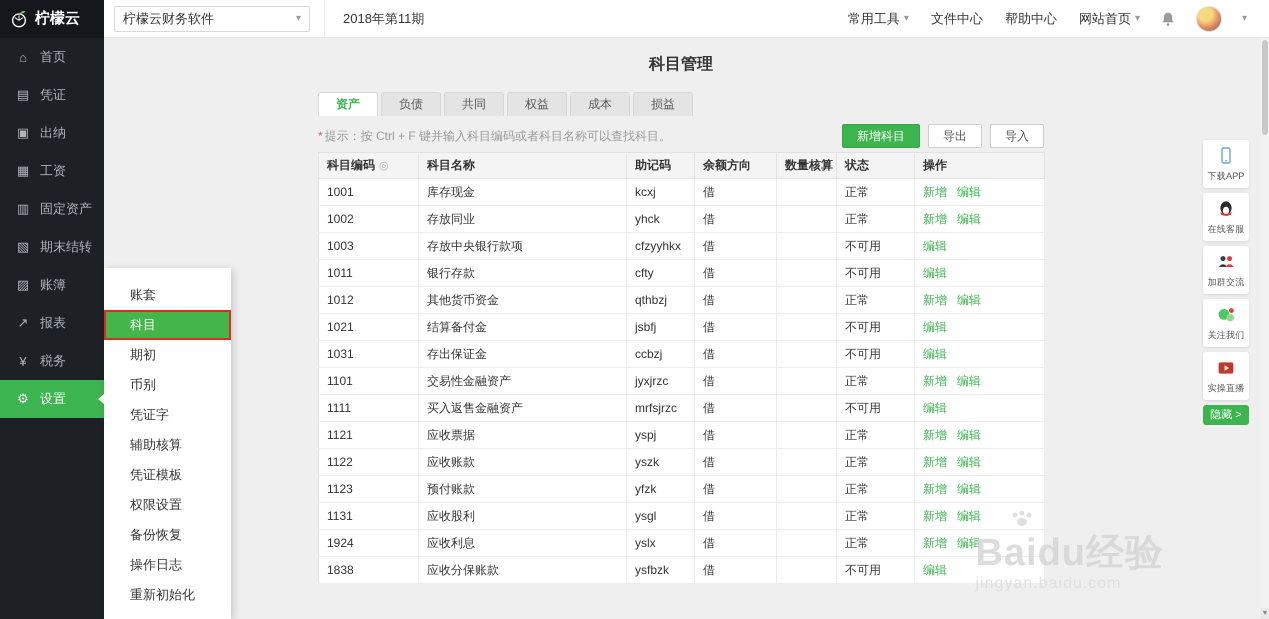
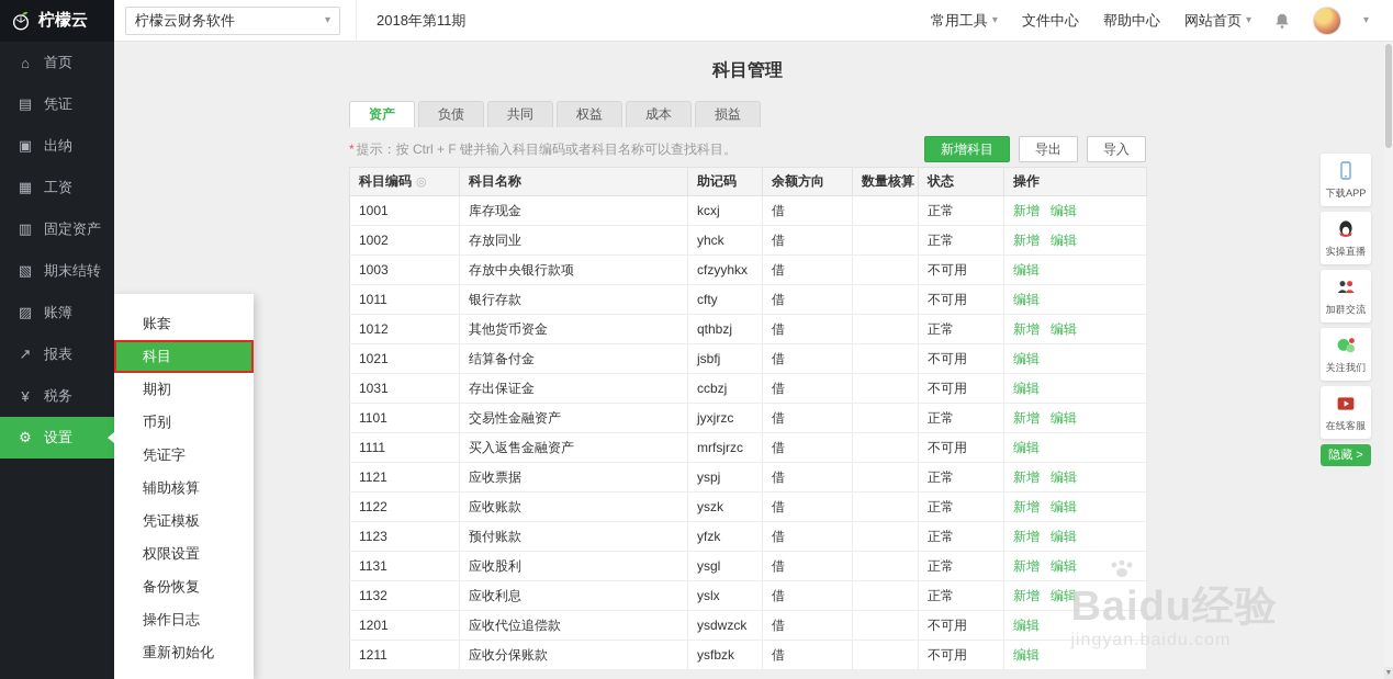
  柠檬云
  ⌂
  首页
  ▤
  凭证
  ▣
  出纳
  ▦
  工资
  ▥
  固定资产
  ▧
  期末结转
  ▨
  账簿
  ↗
  报表
  ¥
  税务
  ⚙
  设置
  柠檬云财务软件
  ▾
  2018年第11期
  常用工具
  ▾
  文件中心
  帮助中心
  网站首页
  ▾
  ▾
  账套
  科目
  期初
  币别
  凭证字
  辅助核算
  凭证模板
  权限设置
  备份恢复
  操作日志
  重新初始化
  科目管理
  资产
  负债
  共同
  权益
  成本
  损益
  * 提示：按 Ctrl + F 键并输入科目编码或者科目名称可以查找科目。
  新增科目
  导出
  导入
  科目编码 ◎	科目名称	助记码	余额方向	数量核算	状态	操作
  1001	库存现金	kcxj	借		正常	新增 编辑
  1002	存放同业	yhck	借		正常	新增 编辑
  1003	存放中央银行款项	cfzyyhkx	借		不可用	编辑
  1011	银行存款	cfty	借		不可用	编辑
  1012	其他货币资金	qthbzj	借		正常	新增 编辑
  1021	结算备付金	jsbfj	借		不可用	编辑
  1031	存出保证金	ccbzj	借		不可用	编辑
  1101	交易性金融资产	jyxjrzc	借		正常	新增 编辑
  1111	买入返售金融资产	mrfsjrzc	借		不可用	编辑
  1121	应收票据	yspj	借		正常	新增 编辑
  1122	应收账款	yszk	借		正常	新增 编辑
  1123	预付账款	yfzk	借		正常	新增 编辑
  1131	应收股利	ysgl	借		正常	新增 编辑
- 1924	应收利息	yslx	借		正常	新增 编辑
+ 1132	应收利息	yslx	借		正常	新增 编辑
+ 1201	应收代位追偿款	ysdwzck	借		不可用	编辑
- 1838	应收分保账款	ysfbzk	借		不可用	编辑
+ 1211	应收分保账款	ysfbzk	借		不可用	编辑
  下载APP
- 在线客服
+ 实操直播
  加群交流
  关注我们
- 实操直播
+ 在线客服
  隐藏 >
  Baidu经验
  jingyan.baidu.com
